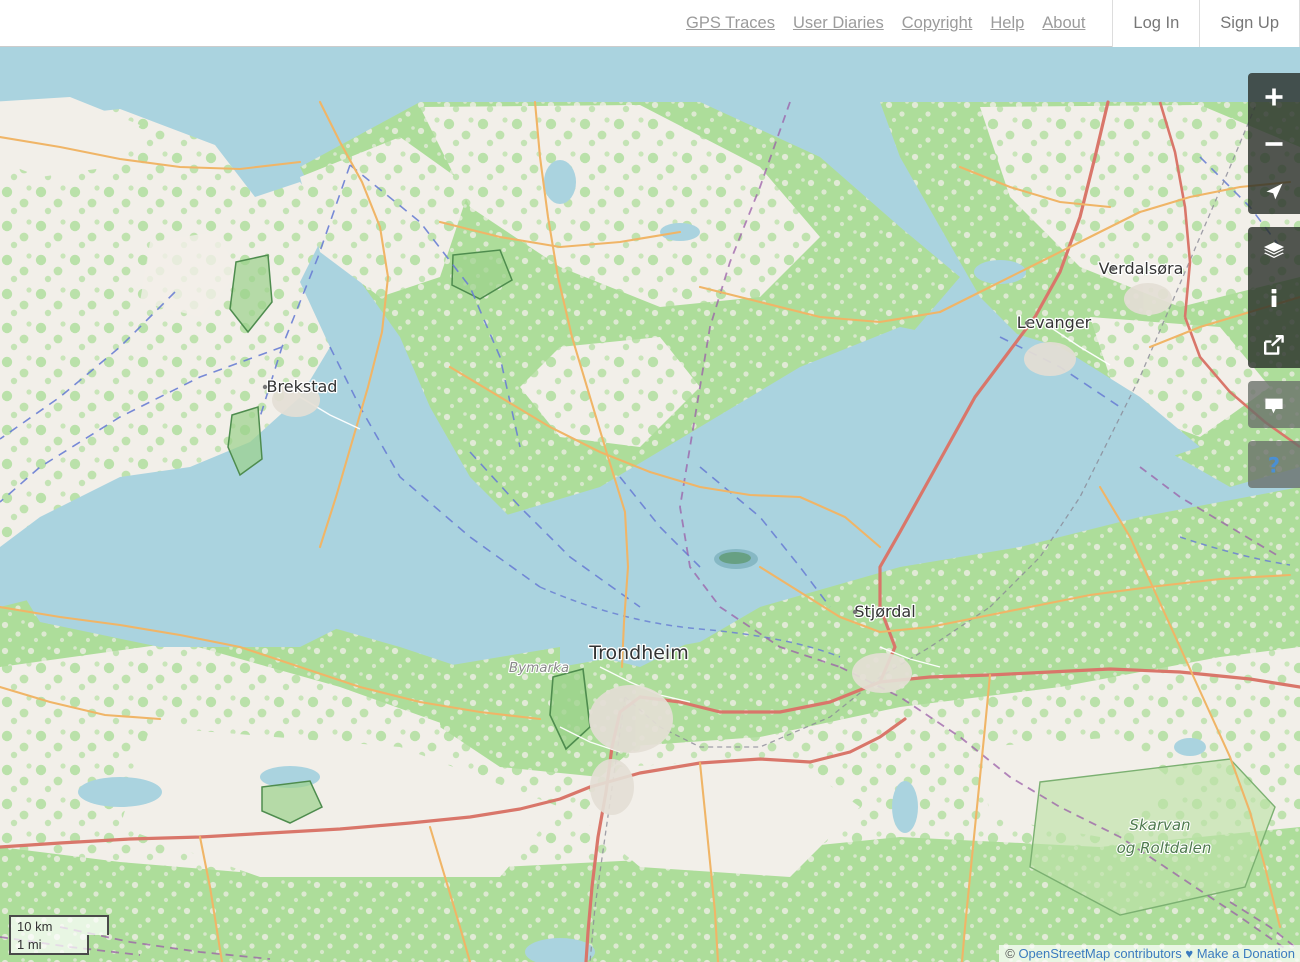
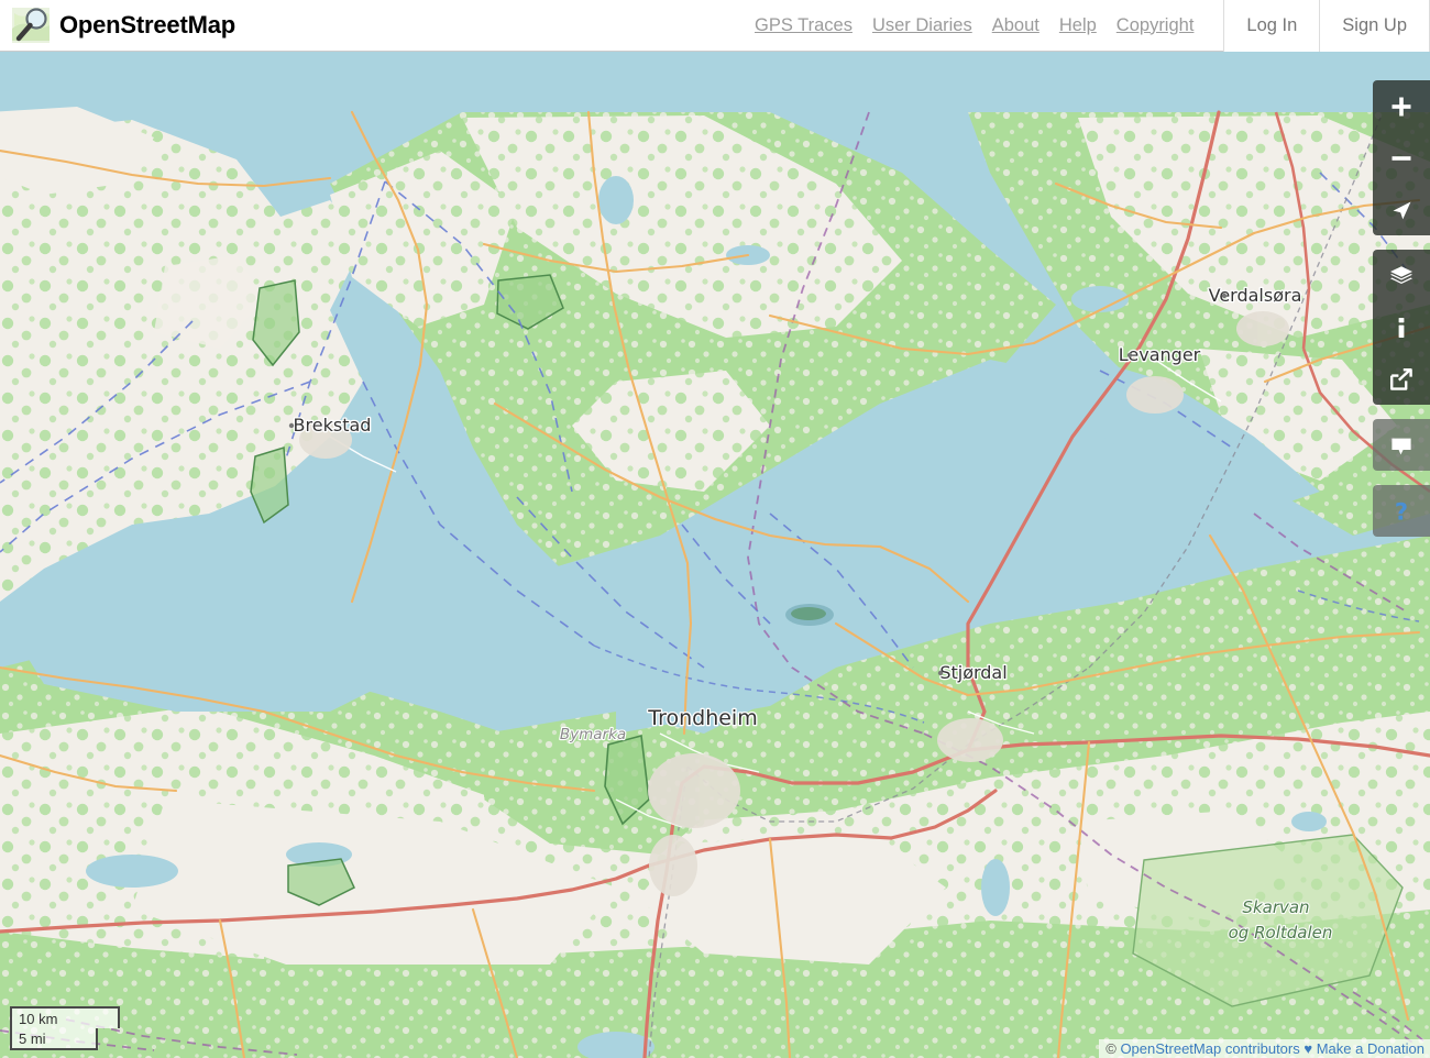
+ OpenStreetMap
  GPS Traces
  User Diaries
- Copyright
+ About
  Help
- About
+ Copyright
  Log In
  Sign Up
  Vrdalsøra
  Levanger
  Brekstad
  Stjørdal
  Trondheim
  Bymarka
  Skarvan
  og Roltdalen
  ?
  10 km
- 1 mi
+ 5 mi
  © OpenStreetMap contributors ♥ Make a Donation
